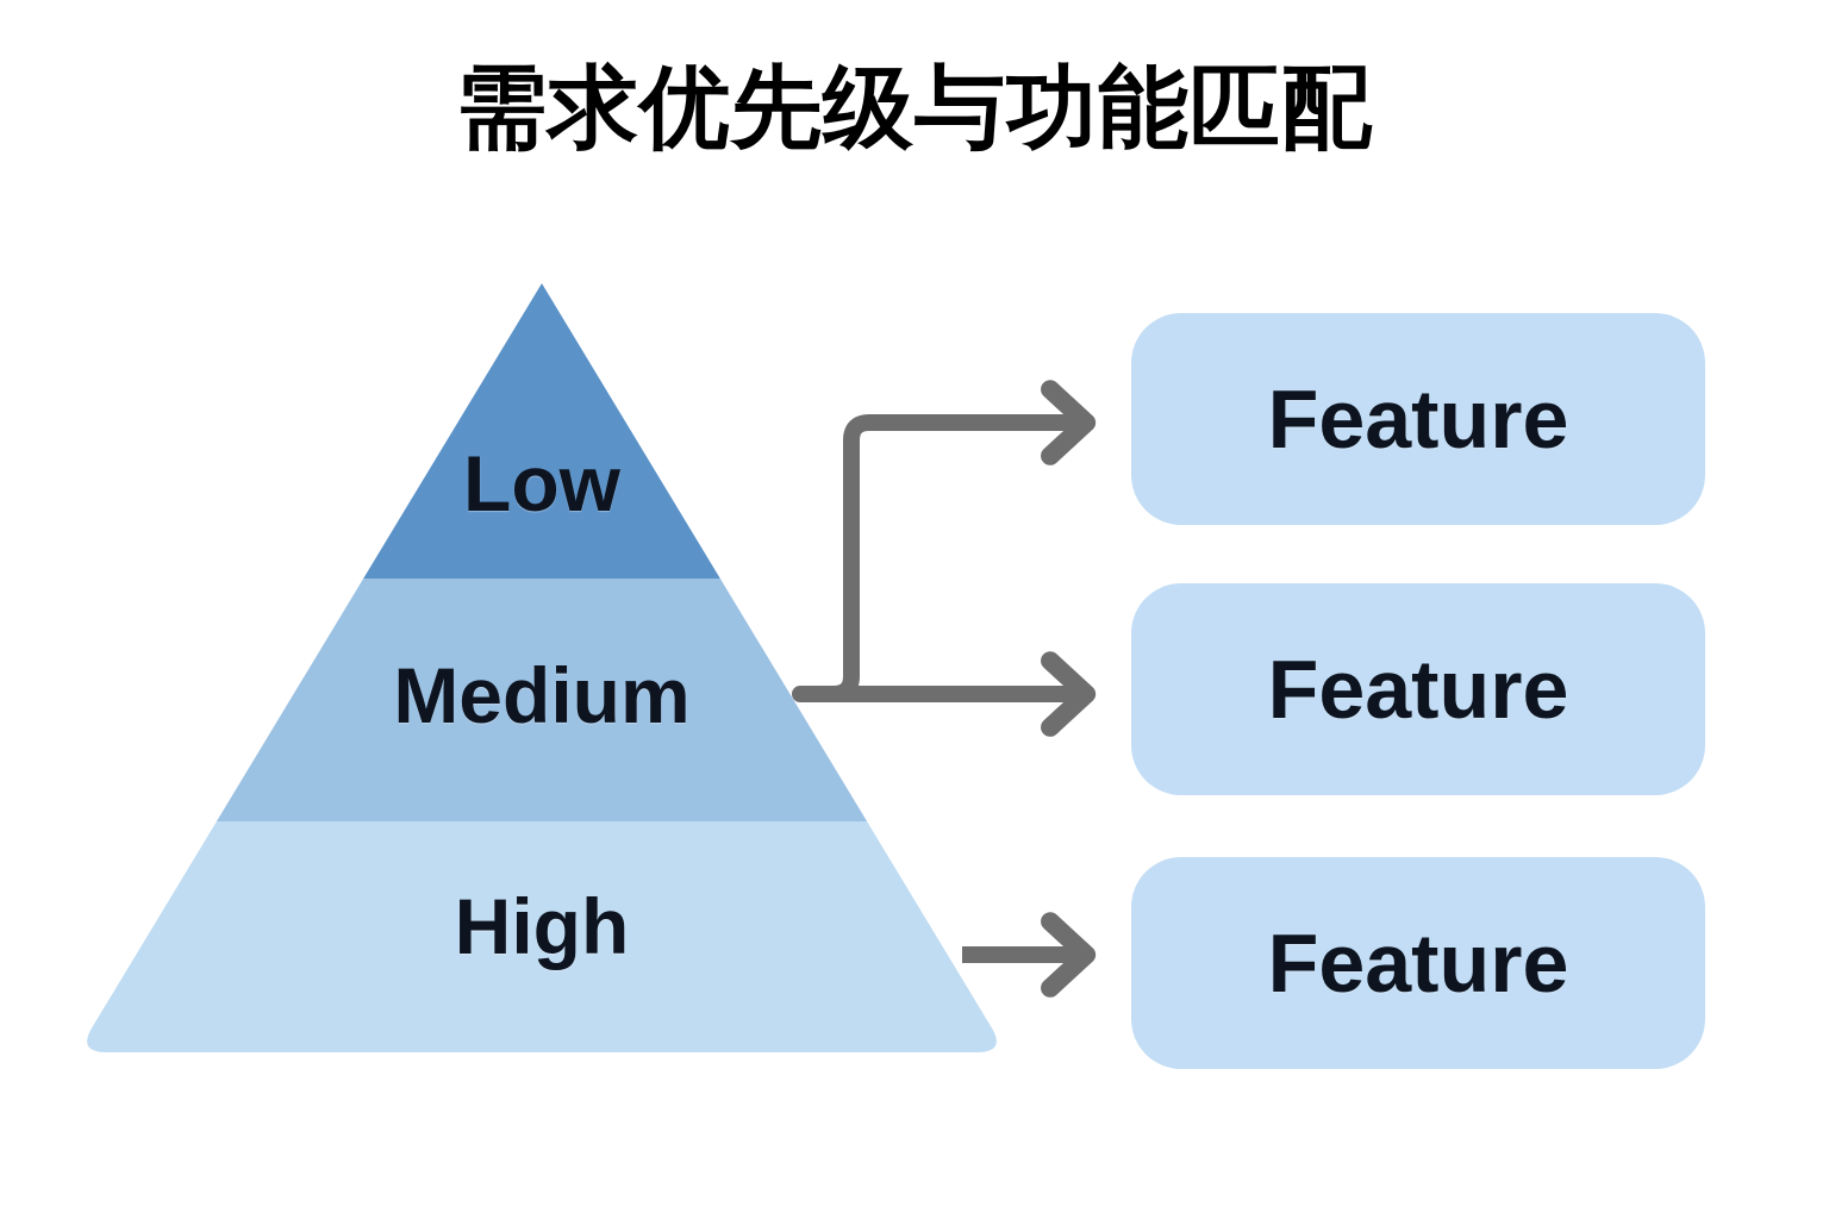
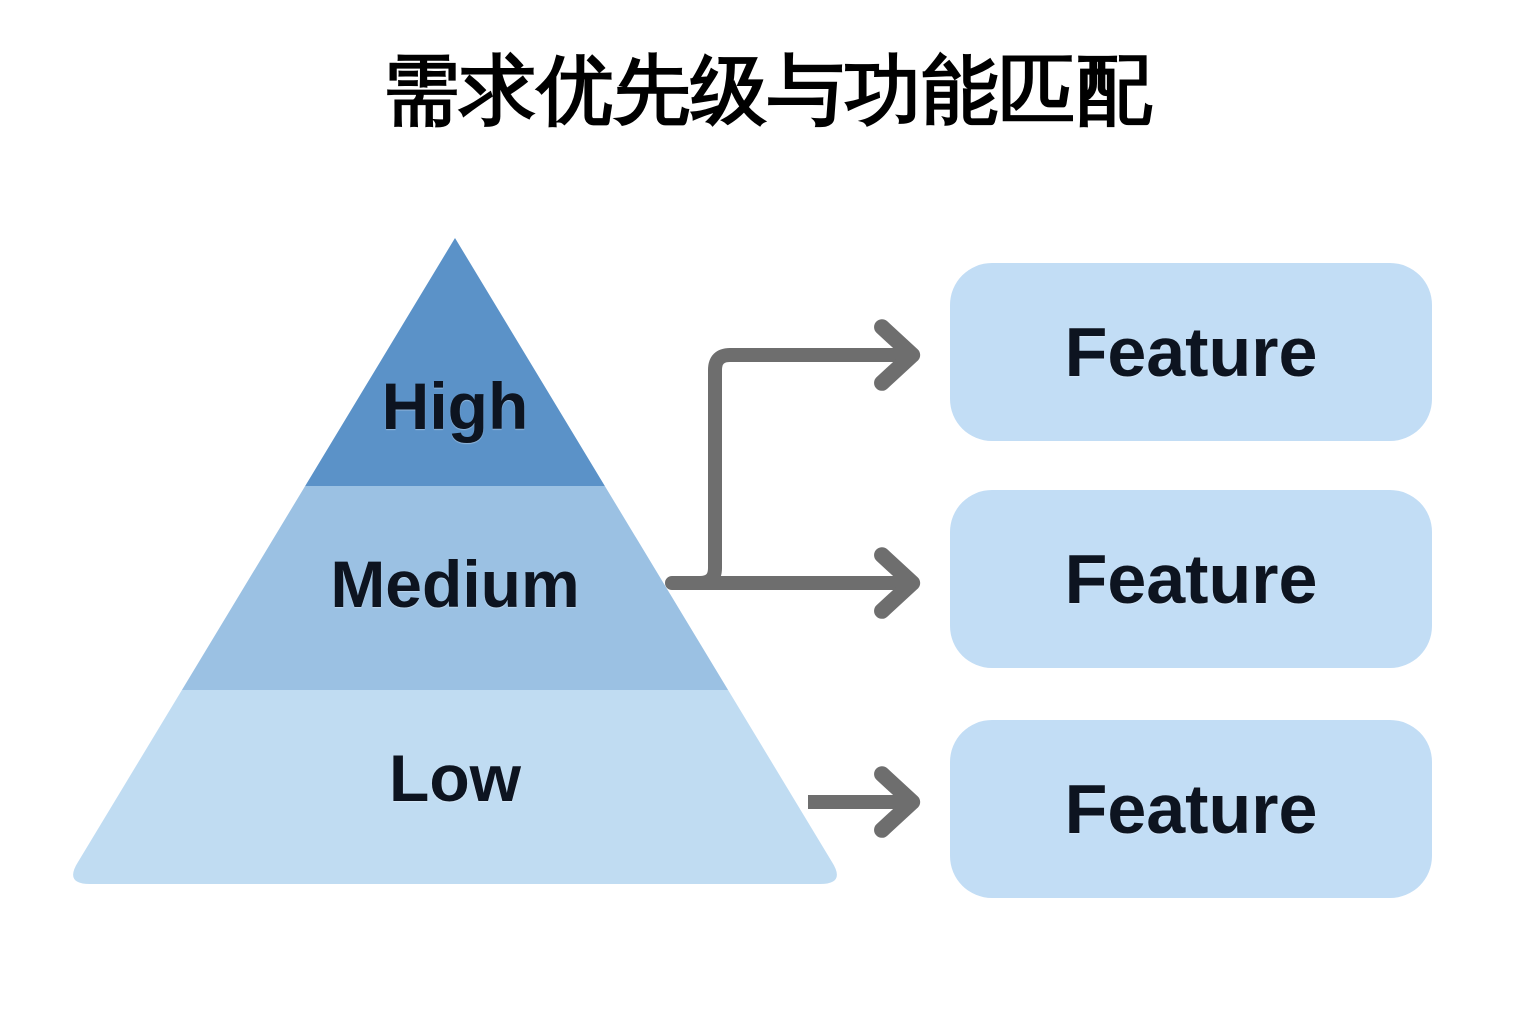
  需求优先级与功能匹配
- Low
+ High
  Medium
- High
+ Low
  Feature
  Feature
  Feature
